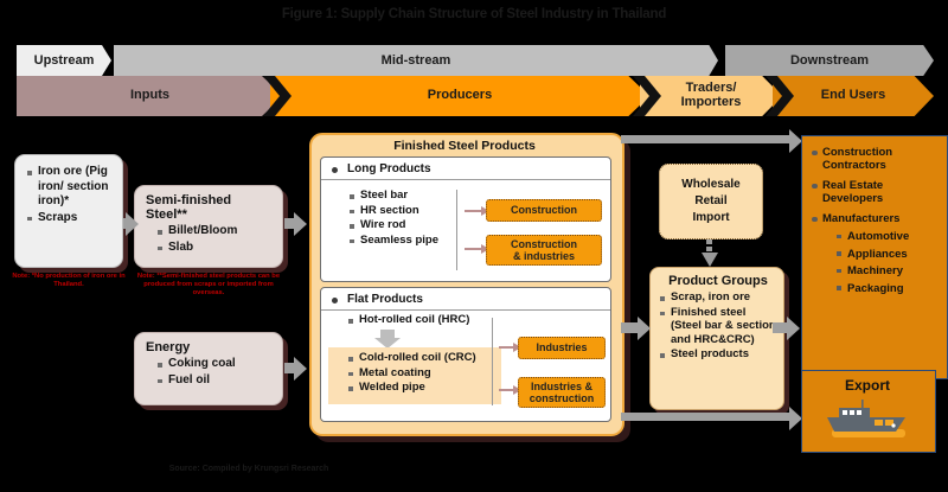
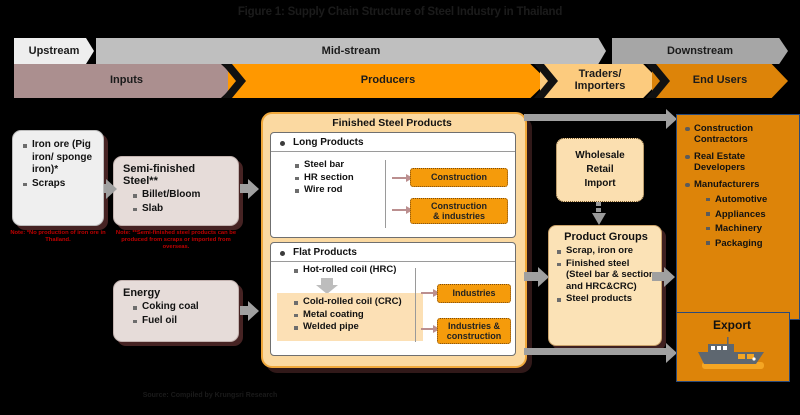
  Figure 1: Supply Chain Structure of Steel Industry in Thailand
  Upstream
  Mid-stream
  Downstream
  Inputs
  Producers
  Traders/
  Importers
  End Users
- Iron ore (Pig iron/ section iron)*
+ Iron ore (Pig iron/ sponge iron)*
  Scraps
  Semi-finished Steel**
  Billet/Bloom
  Slab
  Energy
  Coking coal
  Fuel oil
  Finished Steel Products
  Long Products
  Steel bar
  HR section
  Wire rod
- Seamless pipe
  Construction
  Construction
  & industries
  Flat Products
  Hot-rolled coil (HRC)
  Cold-rolled coil (CRC)
  Metal coating
  Welded pipe
  Industries
  Industries &
  construction
  Wholesale
  Retail
  Import
  Product Groups
  Scrap, iron ore
  Finished steel (Steel bar & sectio and HRC&CRC)
  Steel products
  Construction Contractors
  Real Estate Developers
  Manufacturers
  Automotive
  Appliances
  Machinery
  Packaging
  Export
